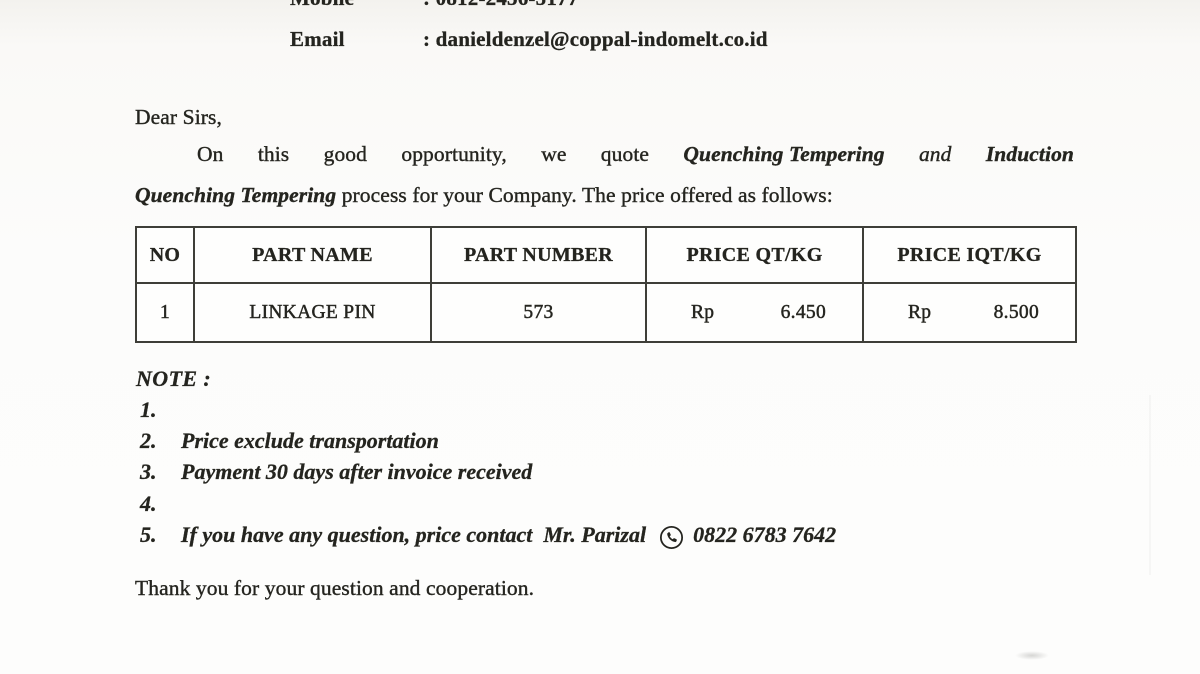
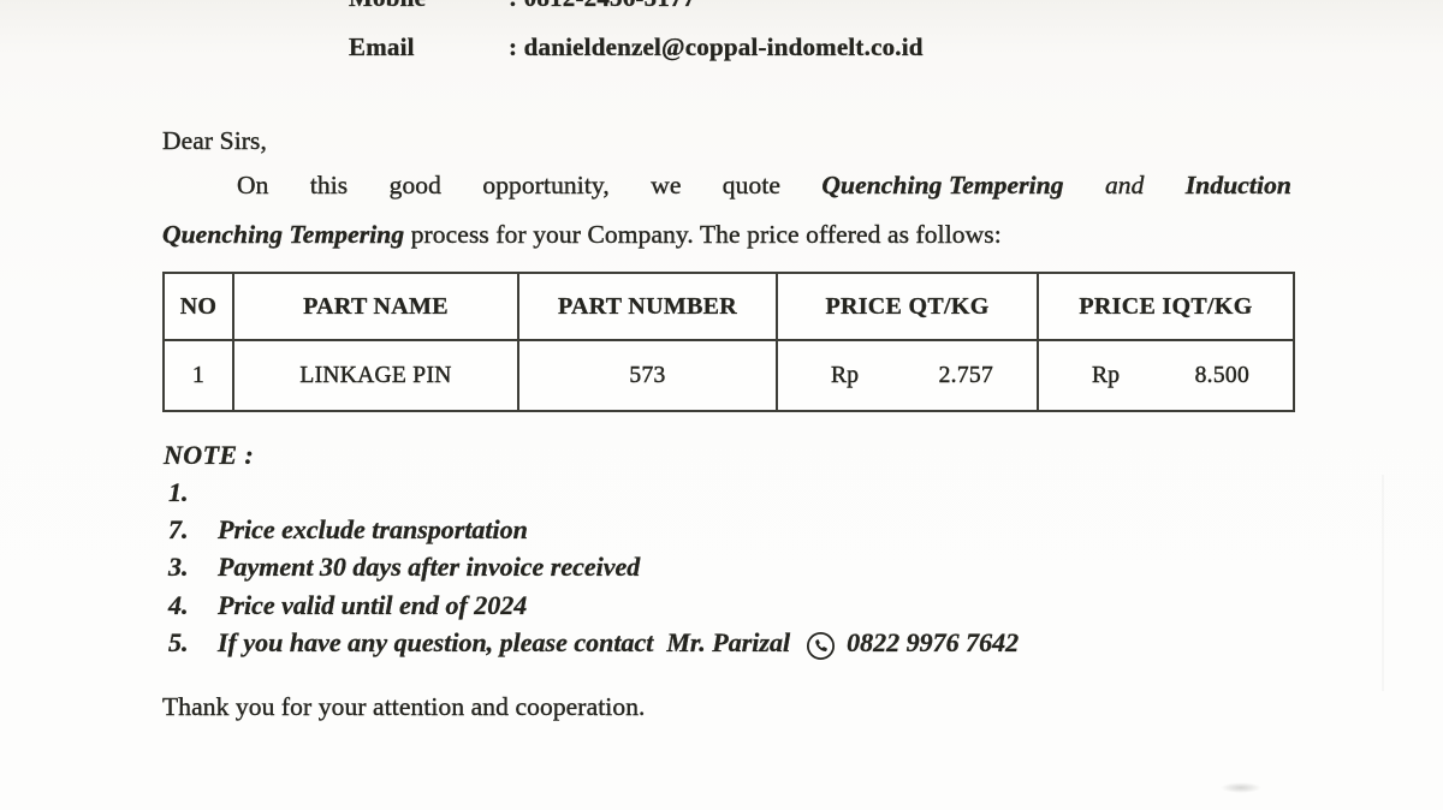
  Email
  : danieldenzel@coppal-indomelt.co.id
  Dear Sirs,
  On
  this
  good
  opportunity,
  we
  quote
  Quenching Tempering
  and
  Induction
  Quenching Tempering process for your Company. The price offered as follows:
  NO	PART NAME	PART NUMBER	PRICE QT/KG	PRICE IQT/KG
- 1	LINKAGE PIN	573	Rp 6.450	Rp 8.500
+ 1	LINKAGE PIN	573	Rp 2.757	Rp 8.500
  NOTE :
  1.
- 2.
+ 7.
  Price exclude transportation
  3.
  Payment 30 days after invoice received
  4.
+ Price valid until end of 2024
  5.
- If you have any question, price contact
+ If you have any question, please contact
  Mr. Parizal
- 0822 6783 7642
+ 0822 9976 7642
- Thank you for your question and cooperation.
+ Thank you for your attention and cooperation.
